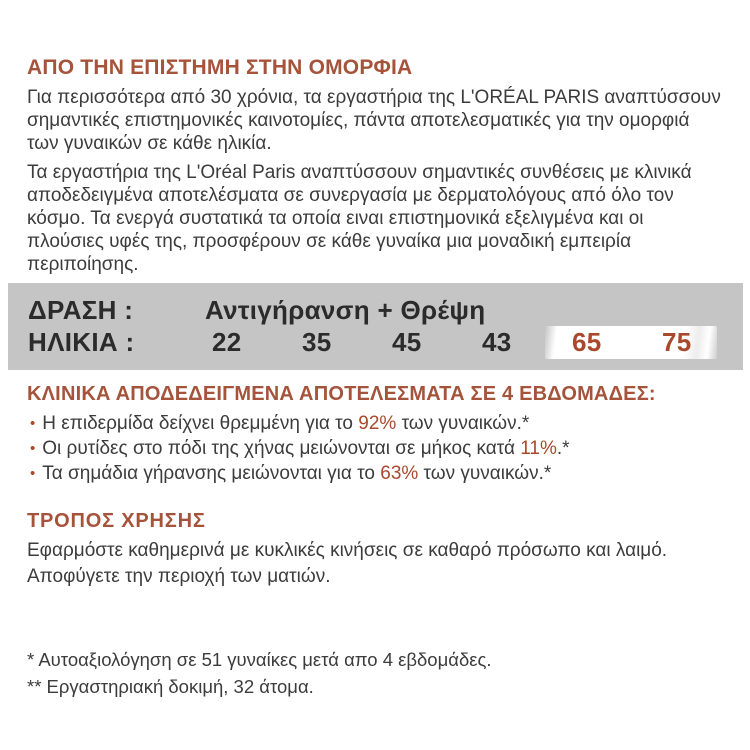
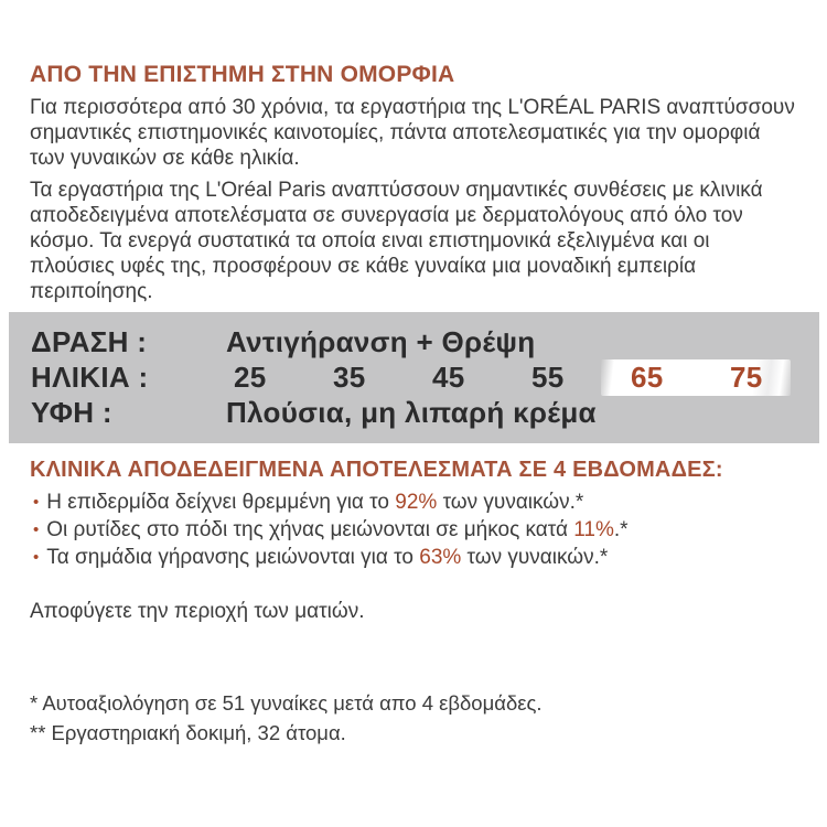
  ΑΠΟ ΤΗΝ ΕΠΙΣΤΗΜΗ ΣΤΗΝ ΟΜΟΡΦΙΑ
  Για περισσότερα από 30 χρόνια, τα εργαστήρια της L'ORÉAL PARIS αναπτύσσουν σημαντικές επιστημονικές καινοτομίες, πάντα αποτελεσματικές για την ομορφιά των γυναικών σε κάθε ηλικία.
  Τα εργαστήρια της L'Oréal Paris αναπτύσσουν σημαντικές συνθέσεις με κλινικά αποδεδειγμένα αποτελέσματα σε συνεργασία με δερματολόγους από όλο τον κόσμο. Τα ενεργά συστατικά τα οποία ειναι επιστημονικά εξελιγμένα και οι πλούσιες υφές της, προσφέρουν σε κάθε γυναίκα μια μοναδική εμπειρία περιποίησης.
  ΔΡΑΣΗ :
  Αντιγήρανση + Θρέψη
  ΗΛΙΚΙΑ :
- 22
+ 25
  35
  45
- 43
+ 55
  65
  75
+ ΥΦΗ :
+ Πλούσια, μη λιπαρή κρέμα
  ΚΛΙΝΙΚΑ ΑΠΟΔΕΔΕΙΓΜΕΝΑ ΑΠΟΤΕΛΕΣΜΑΤΑ ΣΕ 4 ΕΒΔΟΜΑΔΕΣ:
  •
  Η επιδερμίδα δείχνει θρεμμένη για το 92% των γυναικών.*
  •
  Οι ρυτίδες στο πόδι της χήνας μειώνονται σε μήκος κατά 11%.*
  •
  Τα σημάδια γήρανσης μειώνονται για το 63% των γυναικών.*
- ΤΡΟΠΟΣ ΧΡΗΣΗΣ
- Εφαρμόστε καθημερινά με κυκλικές κινήσεις σε καθαρό πρόσωπο και λαιμό.
  Αποφύγετε την περιοχή των ματιών.
  * Αυτοαξιολόγηση σε 51 γυναίκες μετά απο 4 εβδομάδες.
  ** Εργαστηριακή δοκιμή, 32 άτομα.
